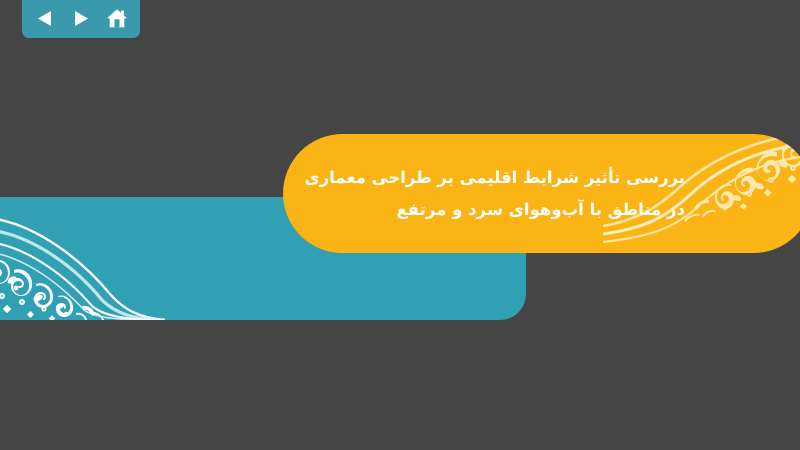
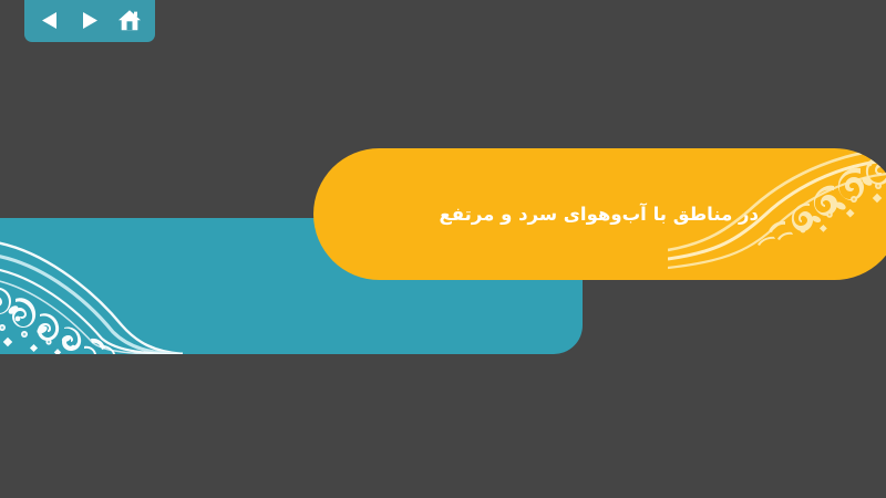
- بررسی تأثیر شرایط اقلیمی بر طراحی معماری
  در مناطق با آب‌وهوای سرد و مرتفع
